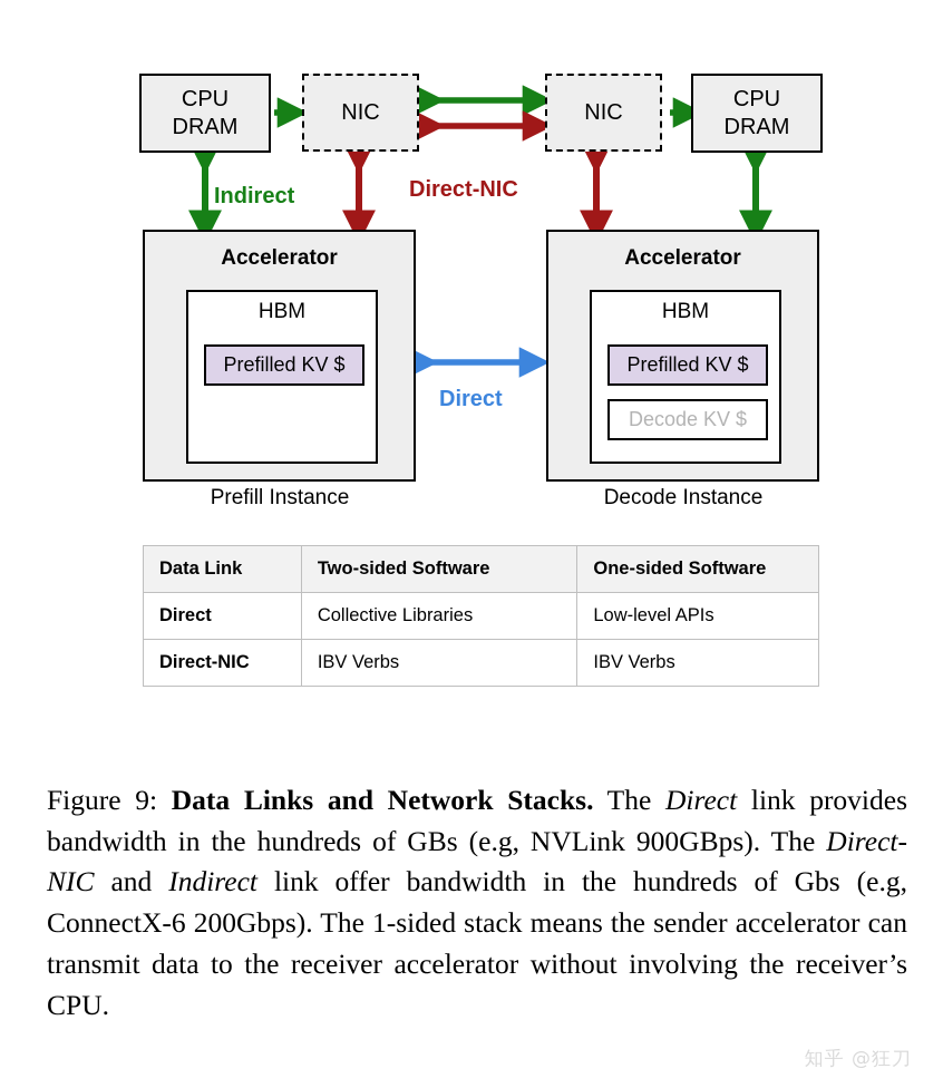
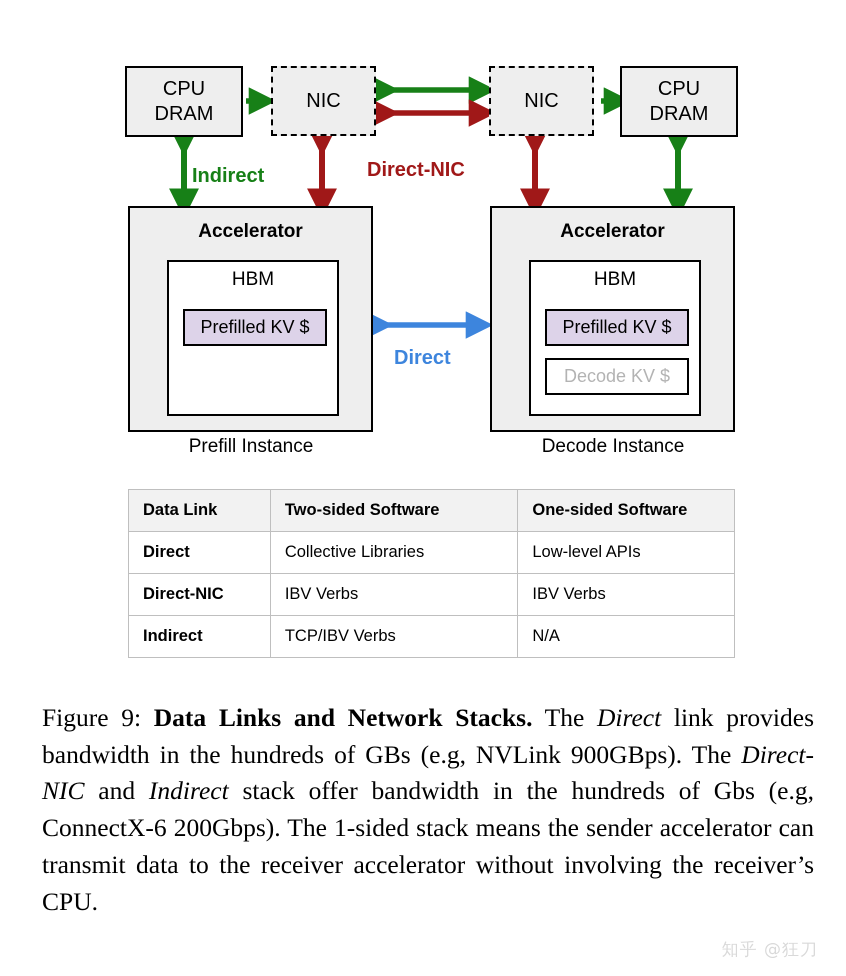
  CPU
  DRAM
  NIC
  NIC
  CPU
  DRAM
  Indirect
  Direct-NIC
  Direct
  Accelerator
  HBM
  Prefilled KV $
  Accelerator
  HBM
  Prefilled KV $
  Decode KV $
  Prefill Instance
  Decode Instance
  Data Link	Two-sided Software	One-sided Software
  Direct	Collective Libraries	Low-level APIs
  Direct-NIC	IBV Verbs	IBV Verbs
+ Indirect	TCP/IBV Verbs	N/A
- Figure 9: Data Links and Network Stacks. The Direct link provides bandwidth in the hundreds of GBs (e.g, NVLink 900GBps). The Direct-NIC and Indirect link offer bandwidth in the hundreds of Gbs (e.g, ConnectX-6 200Gbps). The 1-sided stack means the sender accelerator can transmit data to the receiver accelerator without involving the receiver’s CPU.
+ Figure 9: Data Links and Network Stacks. The Direct link provides bandwidth in the hundreds of GBs (e.g, NVLink 900GBps). The Direct-NIC and Indirect stack offer bandwidth in the hundreds of Gbs (e.g, ConnectX-6 200Gbps). The 1-sided stack means the sender accelerator can transmit data to the receiver accelerator without involving the receiver’s CPU.
  知乎 @狂刀
